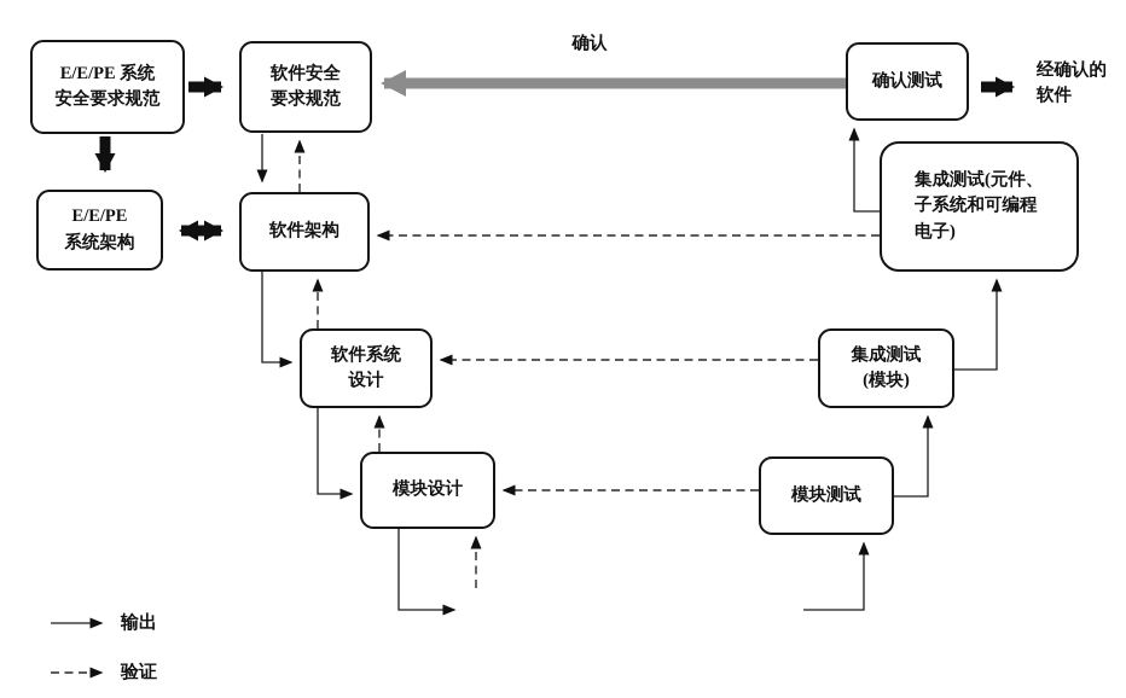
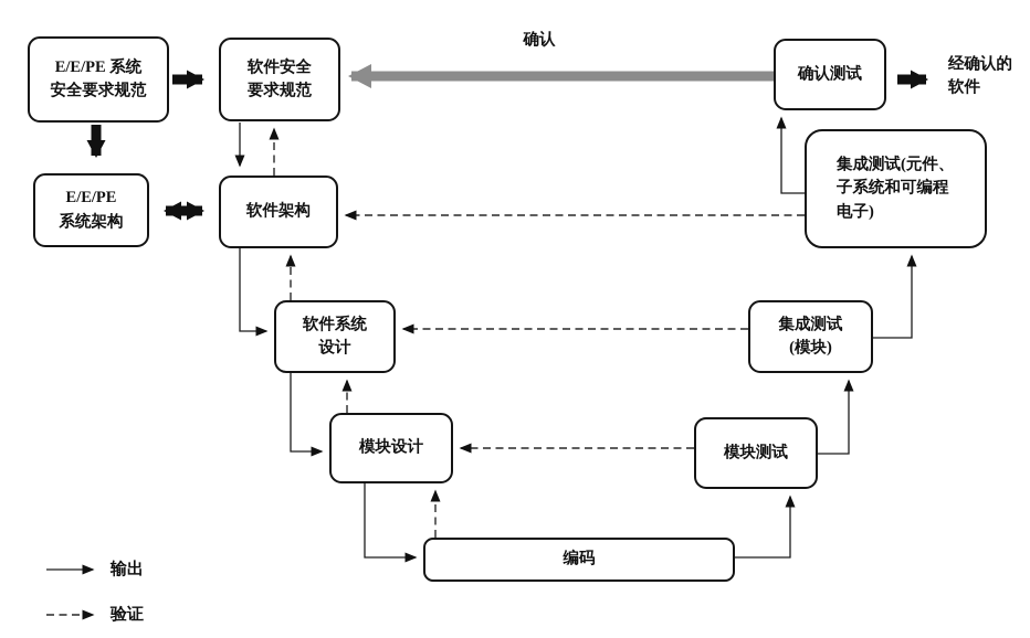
  E/E/PE 系统
  安全要求规范
  软件安全
  要求规范
  E/E/PE
  系统架构
  软件架构
  软件系统
  设计
  模块设计
+ 编码
  模块测试
  集成测试
  (模块)
  集成测试(元件、
  子系统和可编程
  电子)
  确认测试
  经确认的
  软件
  确认
  输出
  验证
